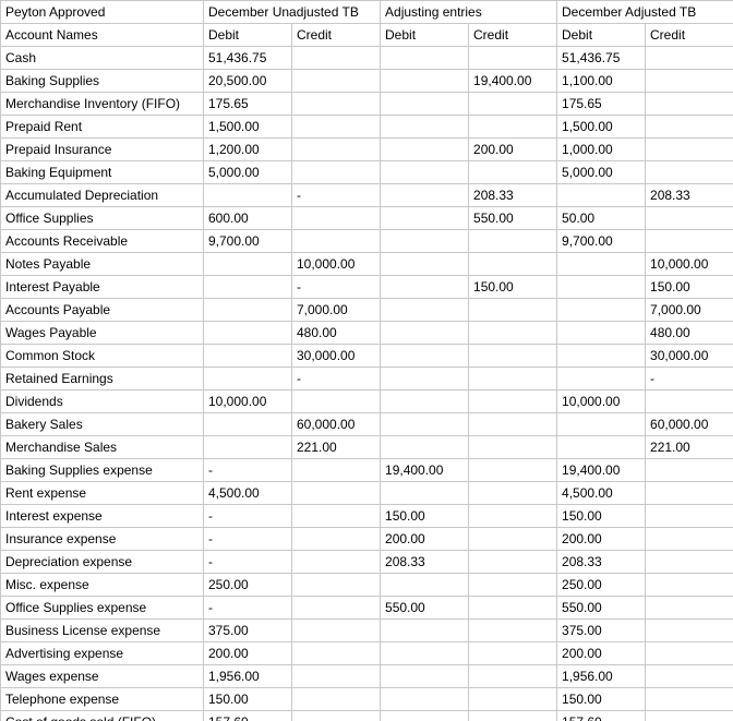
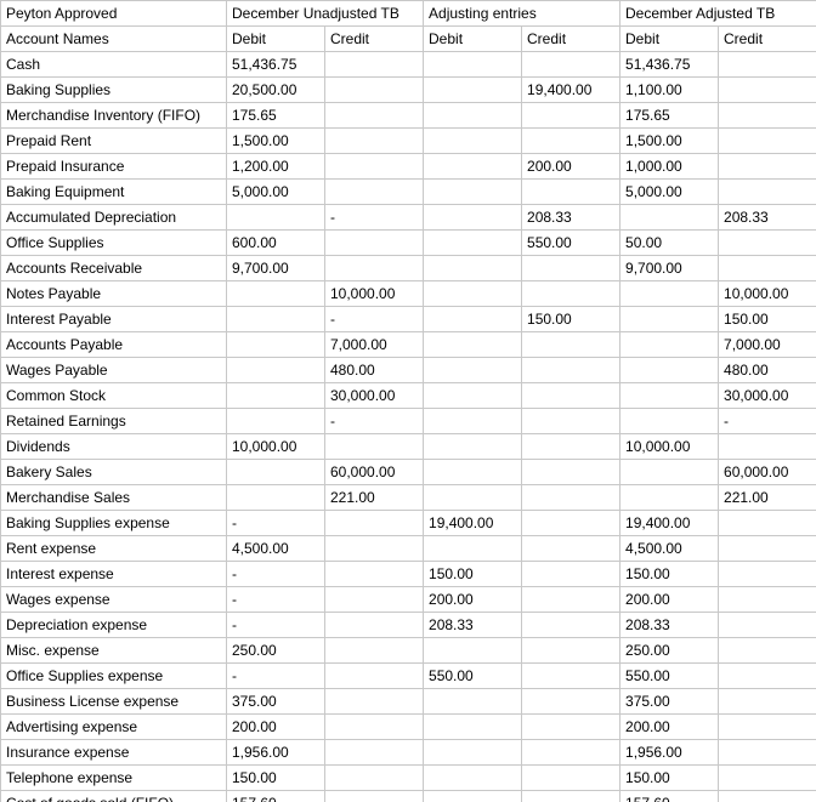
  Peyton Approved	December Unadjusted TB	Adjusting entries	December Adjusted TB
  Account Names	Debit	Credit	Debit	Credit	Debit	Credit
  Cash	51,436.75				51,436.75
  Baking Supplies	20,500.00			19,400.00	1,100.00
  Merchandise Inventory (FIFO)	175.65				175.65
  Prepaid Rent	1,500.00				1,500.00
  Prepaid Insurance	1,200.00			200.00	1,000.00
  Baking Equipment	5,000.00				5,000.00
  Accumulated Depreciation		-		208.33		208.33
  Office Supplies	600.00			550.00	50.00
  Accounts Receivable	9,700.00				9,700.00
  Notes Payable		10,000.00				10,000.00
  Interest Payable		-		150.00		150.00
  Accounts Payable		7,000.00				7,000.00
  Wages Payable		480.00				480.00
  Common Stock		30,000.00				30,000.00
  Retained Earnings		-				-
  Dividends	10,000.00				10,000.00
  Bakery Sales		60,000.00				60,000.00
  Merchandise Sales		221.00				221.00
  Baking Supplies expense	-		19,400.00		19,400.00
  Rent expense	4,500.00				4,500.00
  Interest expense	-		150.00		150.00
- Insurance expense	-		200.00		200.00
+ Wages expense	-		200.00		200.00
  Depreciation expense	-		208.33		208.33
  Misc. expense	250.00				250.00
  Office Supplies expense	-		550.00		550.00
  Business License expense	375.00				375.00
  Advertising expense	200.00				200.00
- Wages expense	1,956.00				1,956.00
+ Insurance expense	1,956.00				1,956.00
  Telephone expense	150.00				150.00
